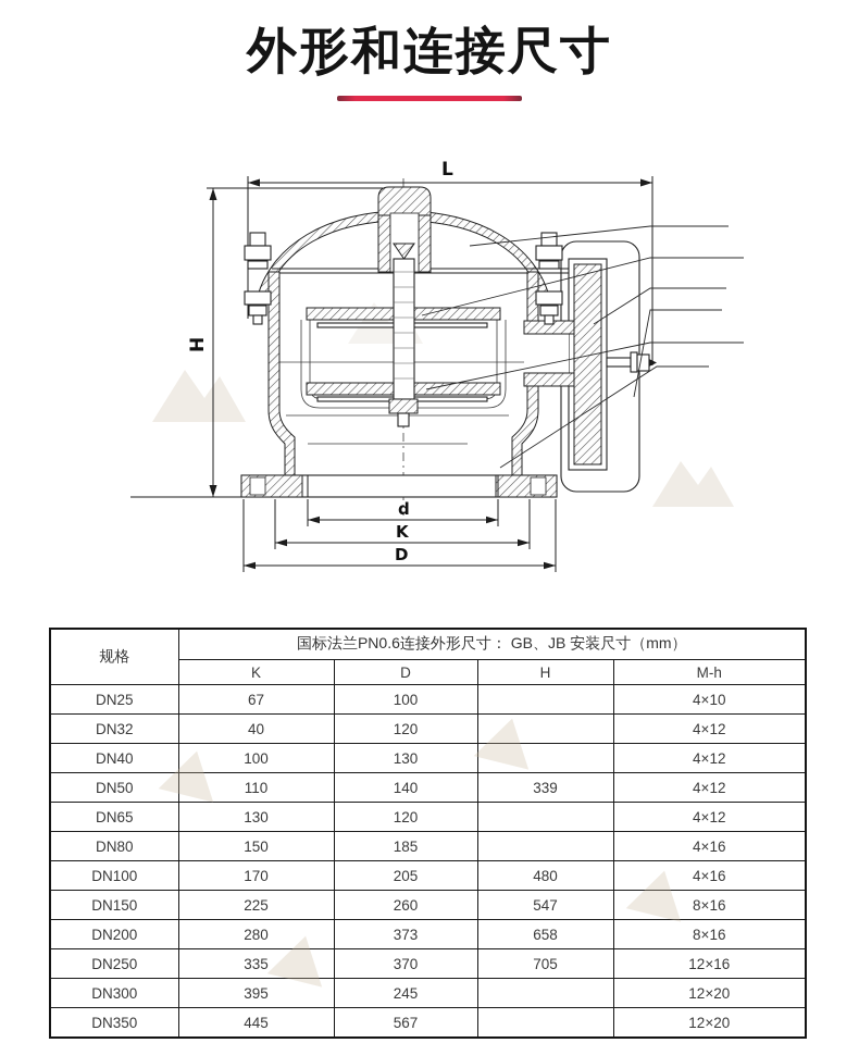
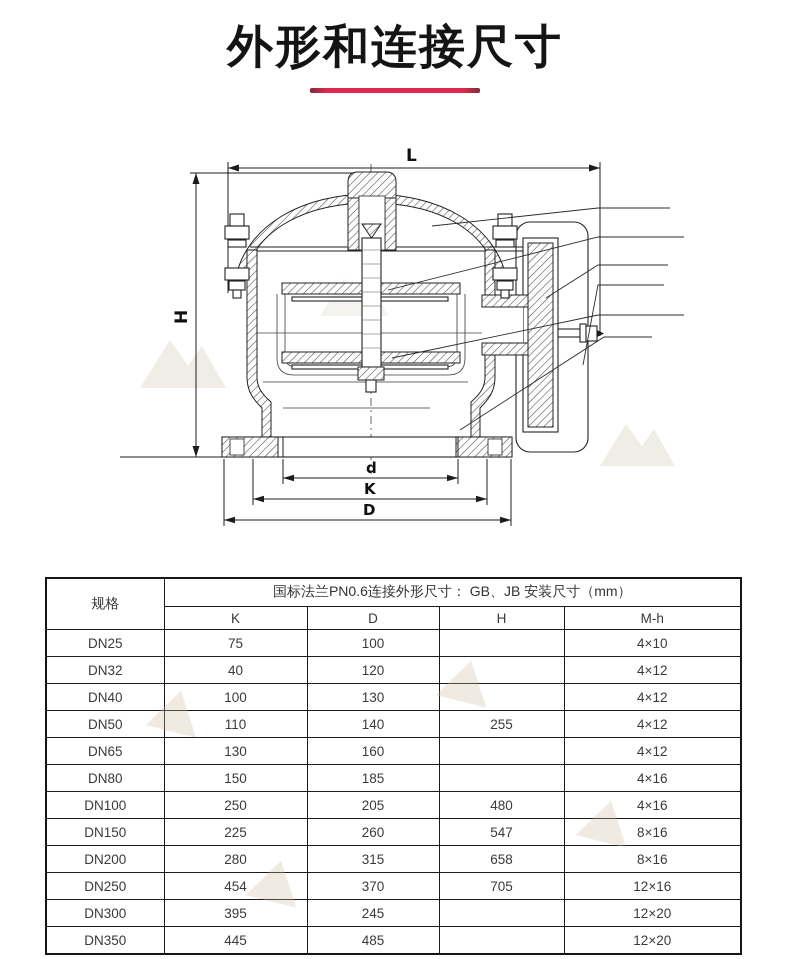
  外形和连接尺寸
  L
  d
  K
  D
  规格	国标法兰PN0.6连接外形尺寸： GB、JB 安装尺寸（mm）
  K	D	H	M-h
- DN25	67	100		4×10
+ DN25	75	100		4×10
  DN32	40	120		4×12
  DN40	100	130		4×12
- DN50	110	140	339	4×12
+ DN50	110	140	255	4×12
- DN65	130	120		4×12
+ DN65	130	160		4×12
  DN80	150	185		4×16
- DN100	170	205	480	4×16
+ DN100	250	205	480	4×16
  DN150	225	260	547	8×16
- DN200	280	373	658	8×16
+ DN200	280	315	658	8×16
- DN250	335	370	705	12×16
+ DN250	454	370	705	12×16
  DN300	395	245		12×20
- DN350	445	567		12×20
+ DN350	445	485		12×20
